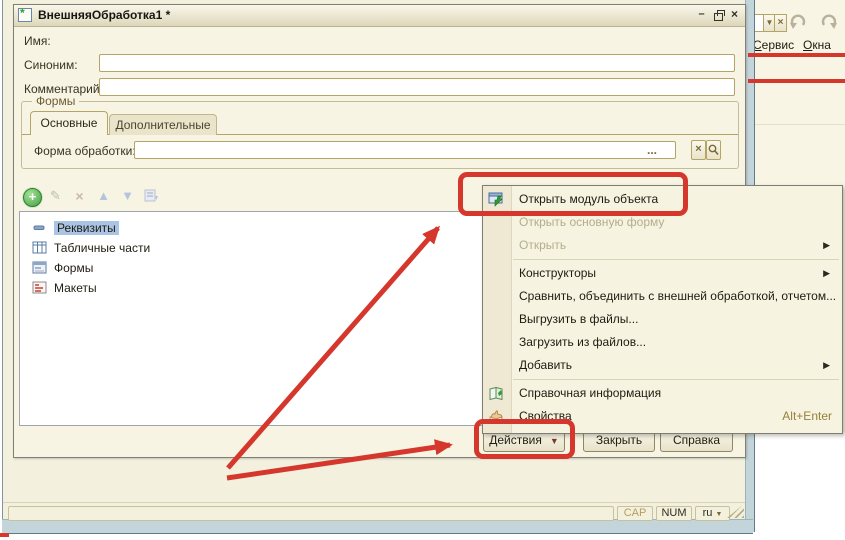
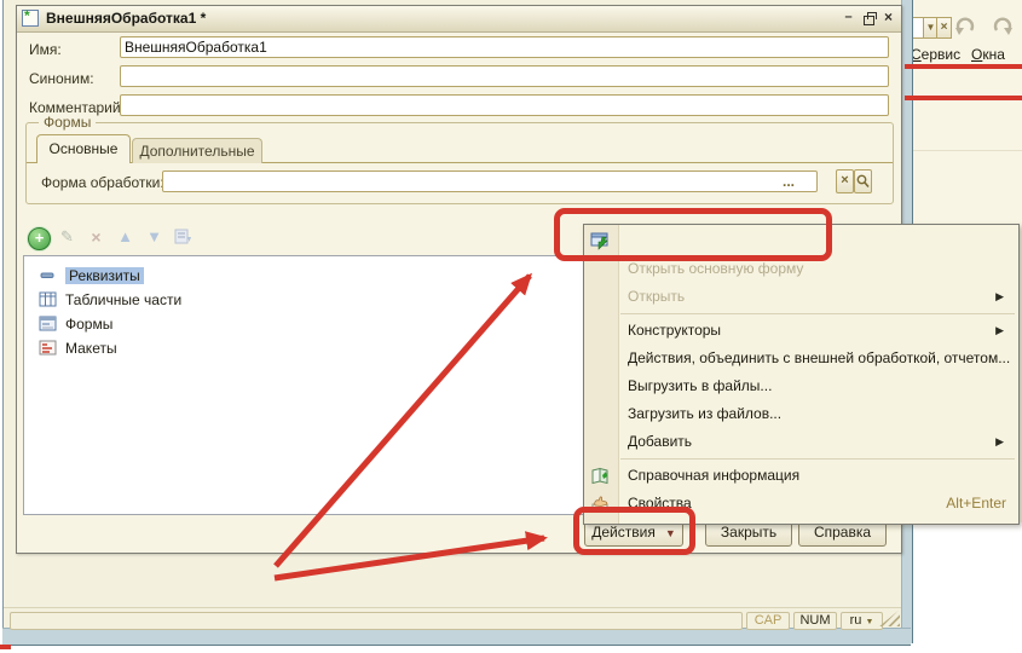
  ▼
  ×
  Сервис
  Окна
  CAP
  NUM
  *
  ВнешняяОбработка1 *
  –
  ×
  Имя:
+ ВнешняяОбработка1
  Синоним:
  Комментарий
  Формы
  Основные
  Дополнительные
  Форма обработки
  ...
  ×
  +
  ✎
  ×
  ▲
  ▼
  Реквизиты
  Табличные части
  Формы
  Макеты
  Действия ▼
  Закрыть
  Справка
- Открыть модуль объекта
  Открыть основную форму
  Открыть
  ▶
  Конструкторы
  ▶
- Сравнить, объединить с внешней обработкой, отчетом...
+ Действия, объединить с внешней обработкой, отчетом...
  Выгрузить в файлы...
  Загрузить из файлов...
  Добавить
  ▶
  Справочная информация
  Свойства
  Alt+Enter
